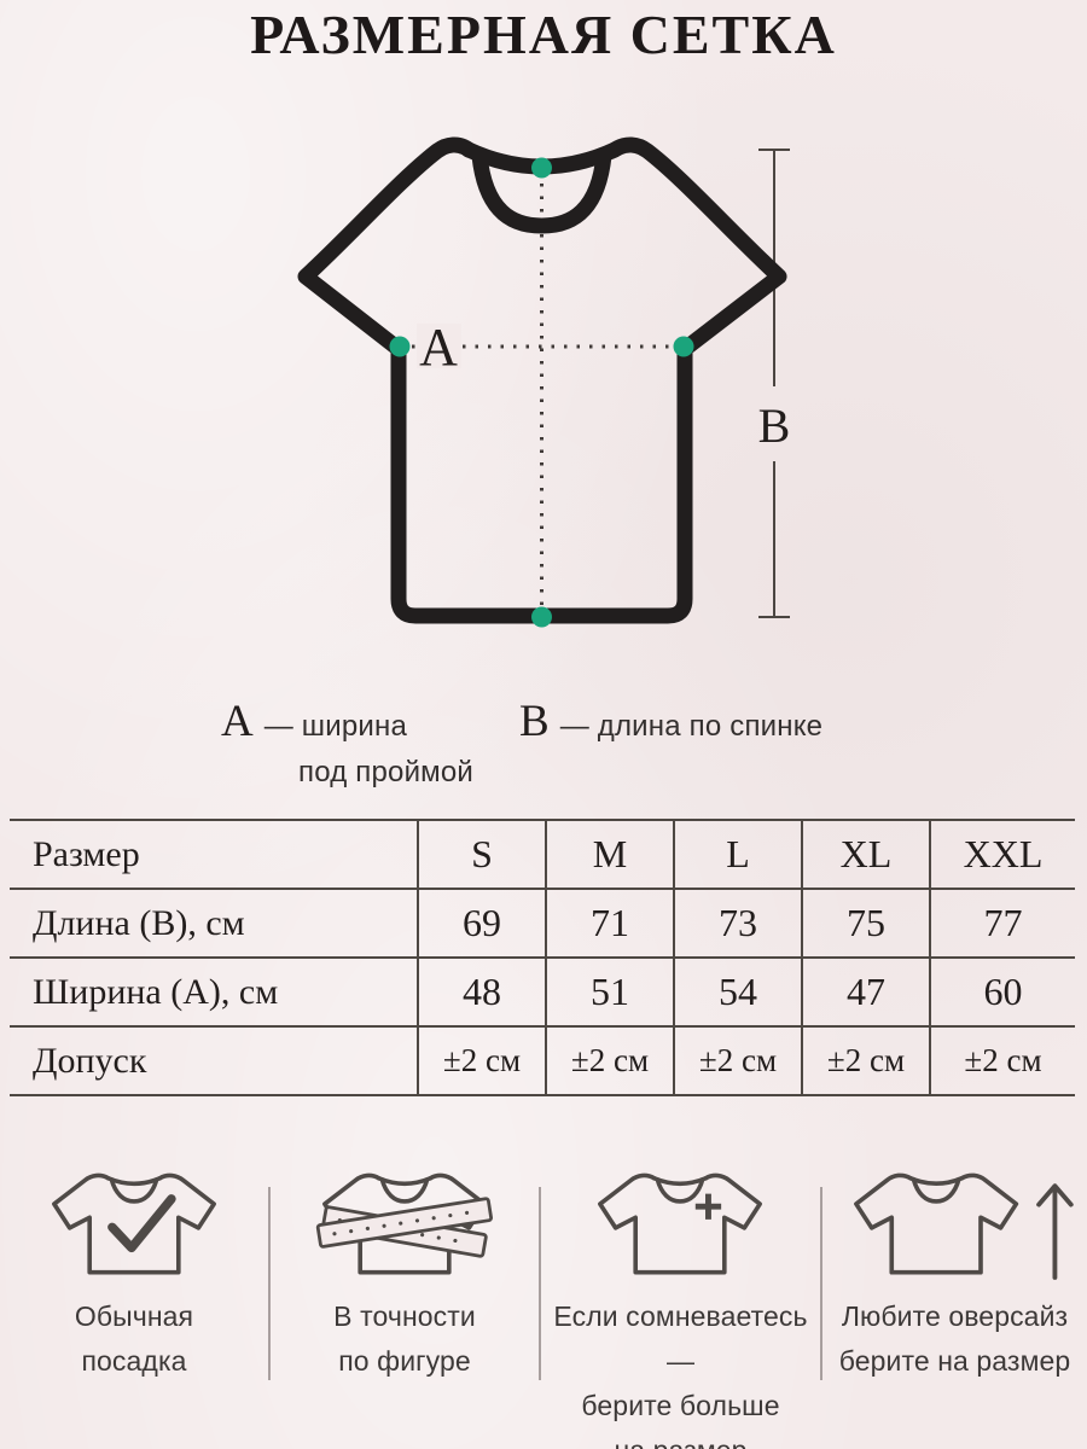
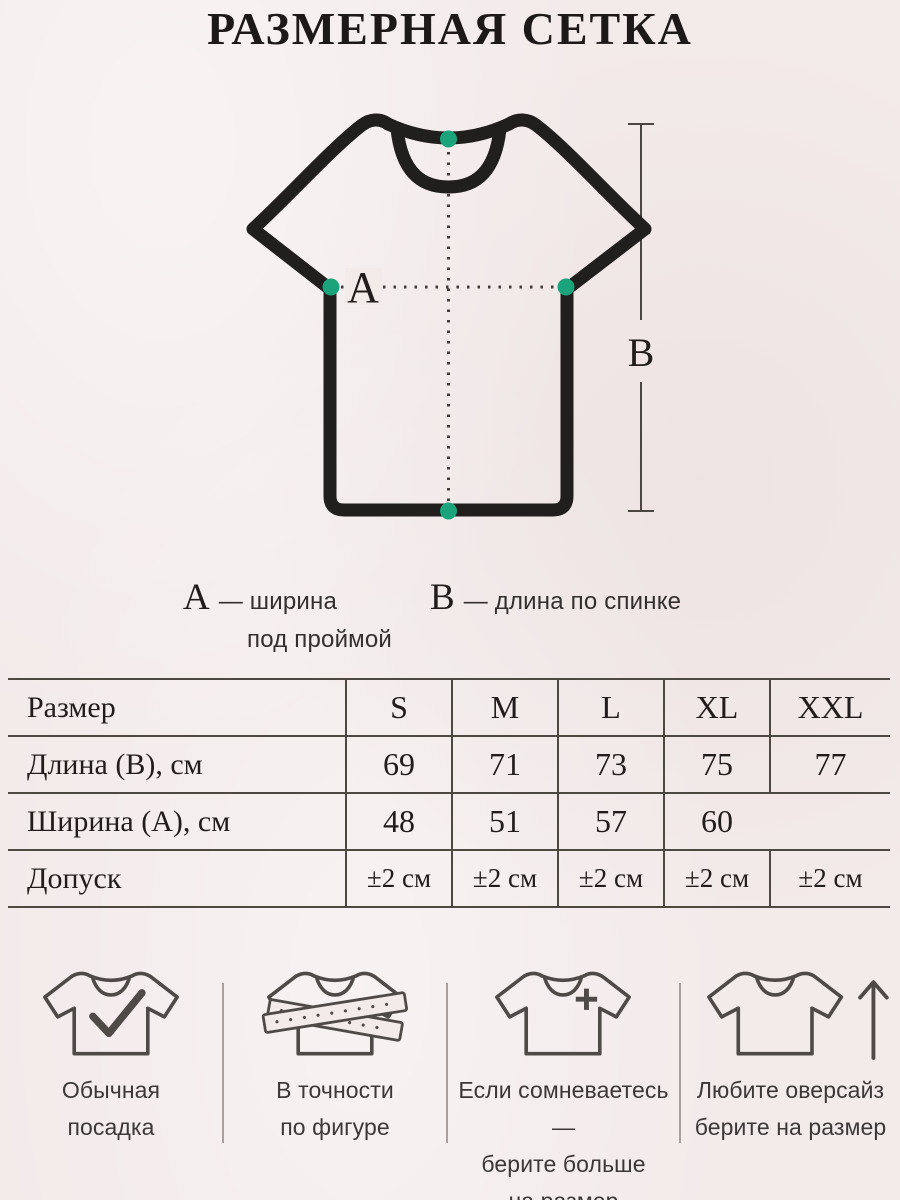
  РАЗМЕРНАЯ СЕТКА
  В
  А
  А
  — ширина
  под проймой
  В
  — длина по спинке
  Размер
  S
  M
  L
  XL
  XXL
  Длина (В), см
  69
  71
  73
  75
  77
  Ширина (А), см
  48
  51
- 54
- 47
+ 57
  60
  Допуск
  ±2 см
  ±2 см
  ±2 см
  ±2 см
  ±2 см
  Обычная
  посадка
  В точности
  по фигуре
  Если сомневаетесь —
  берите больше
  Любите оверсайз
  берите на размер
